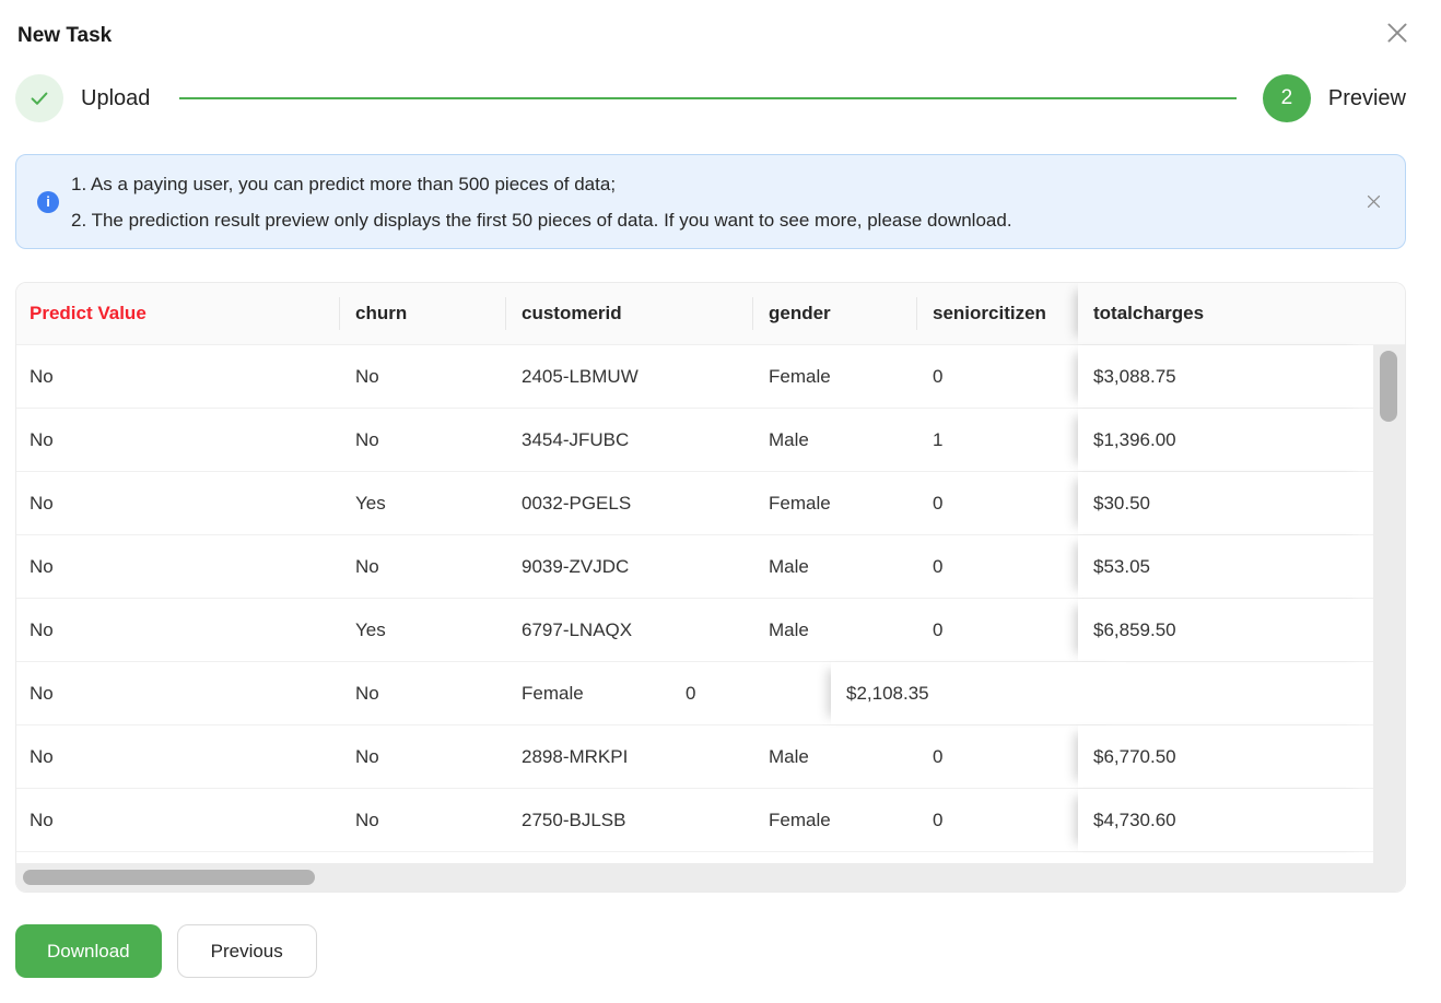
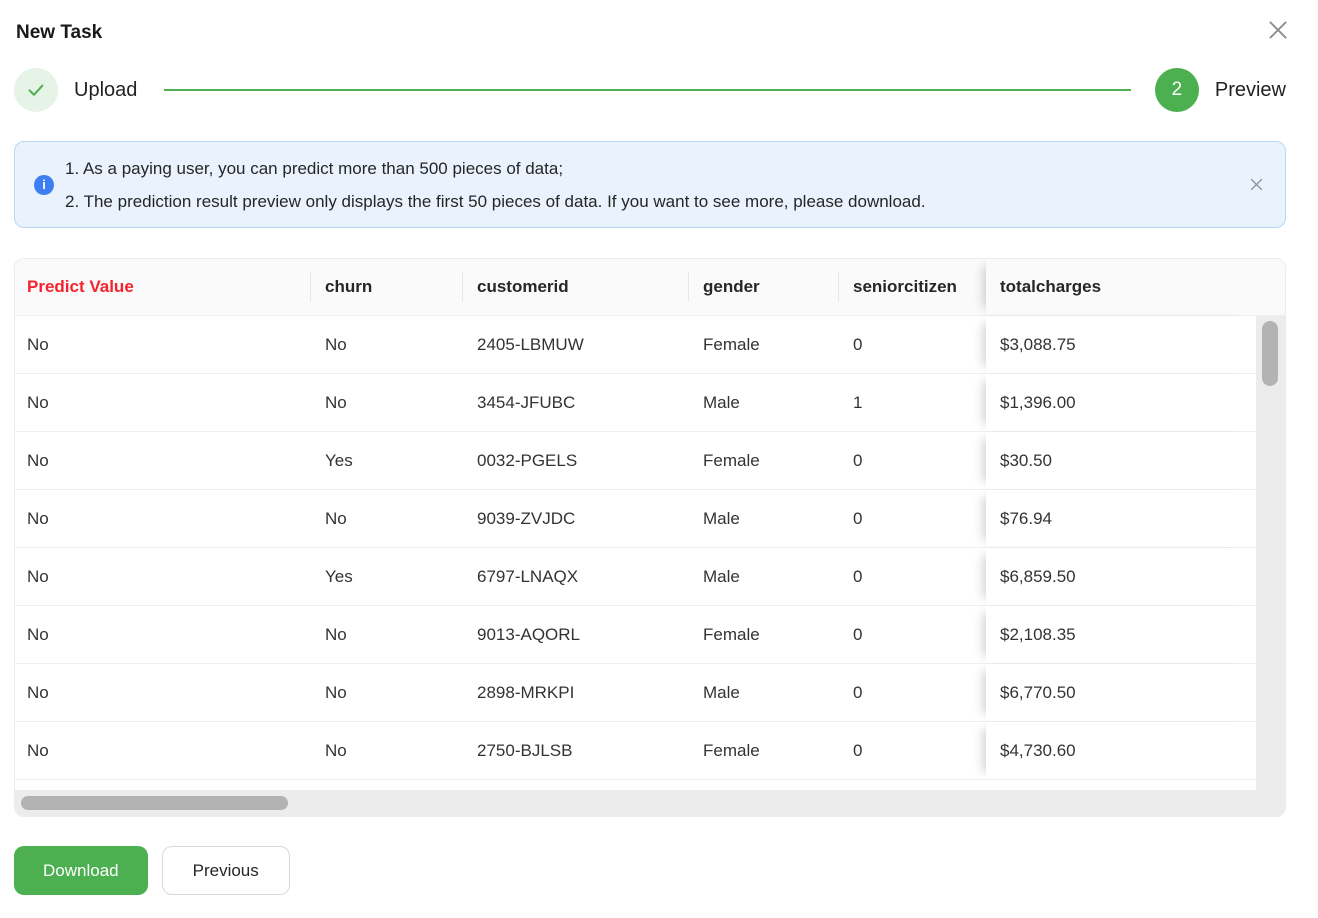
  New Task
  Upload
  2
  Preview
  i
  1. As a paying user, you can predict more than 500 pieces of data;
  2. The prediction result preview only displays the first 50 pieces of data. If you want to see more, please download.
  Predict Value
  churn
  customerid
  gender
  seniorcitizen
  totalcharges
  No
  No
  2405-LBMUW
  Female
  0
  $3,088.75
  No
  No
  3454-JFUBC
  Male
  1
  $1,396.00
  No
  Yes
  0032-PGELS
  Female
  0
  $30.50
  No
  No
  9039-ZVJDC
  Male
  0
- $53.05
+ $76.94
  No
  Yes
  6797-LNAQX
  Male
  0
  $6,859.50
  No
  No
+ 9013-AQORL
  Female
  0
  $2,108.35
  No
  No
  2898-MRKPI
  Male
  0
  $6,770.50
  No
  No
  2750-BJLSB
  Female
  0
  $4,730.60
  Download
  Previous
